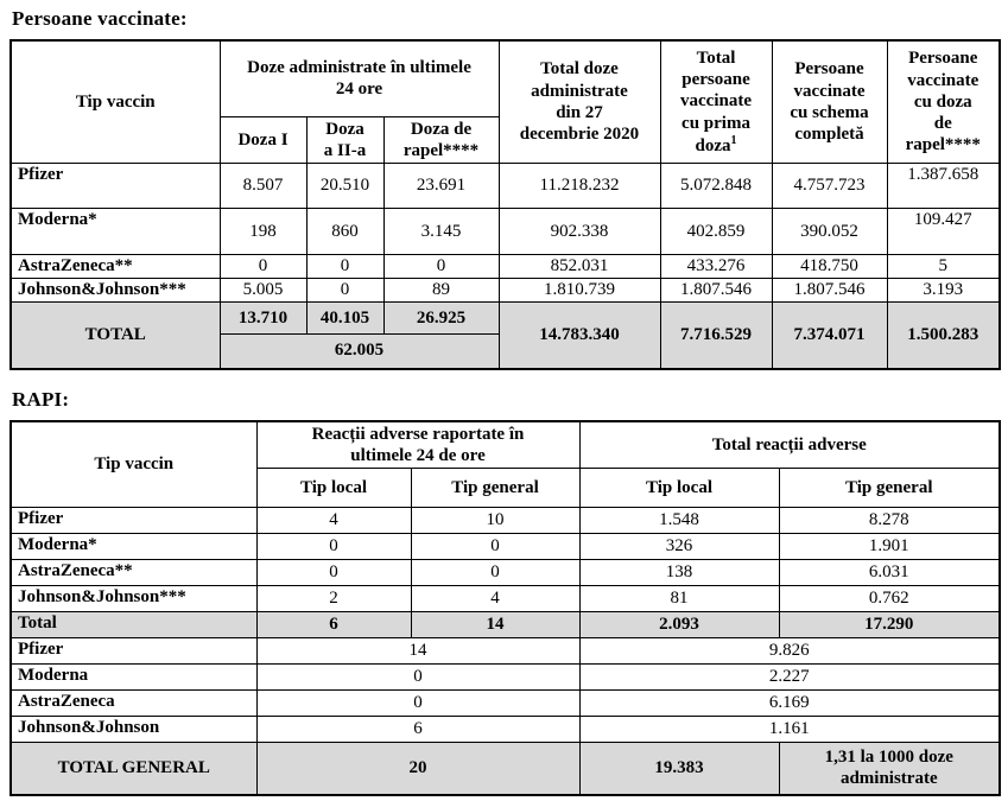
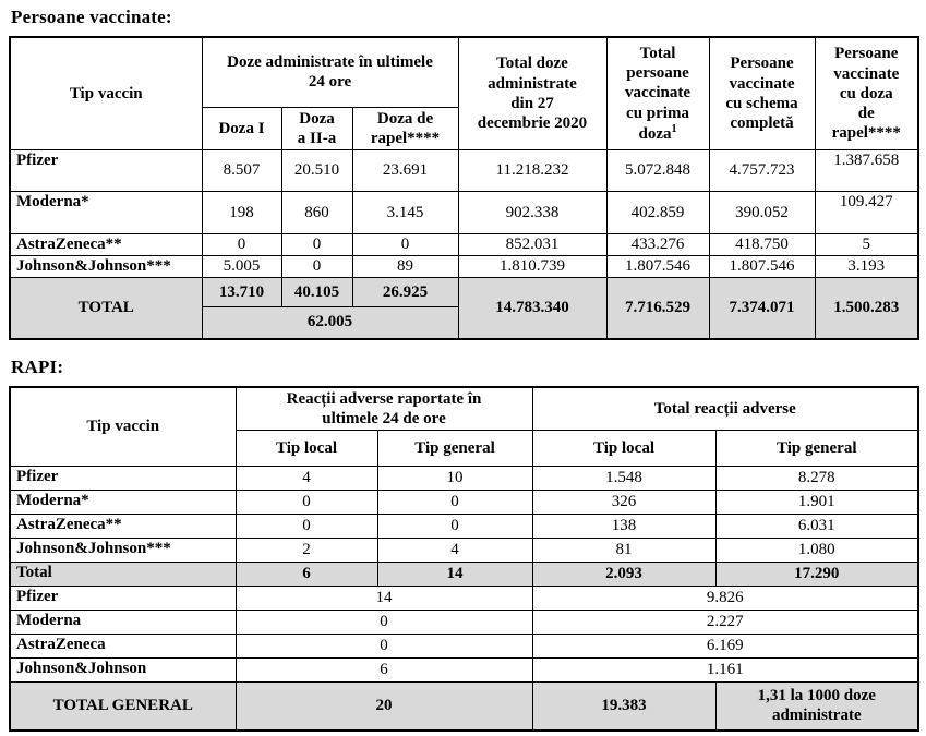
  Persoane vaccinate:
  Tip vaccin	Doze administrate în ultimele 24 ore	Total doze administrate din 27 decembrie 2020	Total persoane vaccinate cu prima doza1	Persoane vaccinate cu schema completă	Persoane vaccinate cu doza de rapel****
  Doza I	Doza a II-a	Doza de rapel****
  Pfizer	8.507	20.510	23.691	11.218.232	5.072.848	4.757.723	1.387.658
  Moderna*	198	860	3.145	902.338	402.859	390.052	109.427
  AstraZeneca**	0	0	0	852.031	433.276	418.750	5
  Johnson&Johnson***	5.005	0	89	1.810.739	1.807.546	1.807.546	3.193
  TOTAL	13.710	40.105	26.925	14.783.340	7.716.529	7.374.071	1.500.283
  62.005
  RAPI:
  Tip vaccin	Reacții adverse raportate în ultimele 24 de ore	Total reacții adverse
  Tip local	Tip general	Tip local	Tip general
  Pfizer	4	10	1.548	8.278
  Moderna*	0	0	326	1.901
  AstraZeneca**	0	0	138	6.031
- Johnson&Johnson***	2	4	81	0.762
+ Johnson&Johnson***	2	4	81	1.080
  Total	6	14	2.093	17.290
  Pfizer	14	9.826
  Moderna	0	2.227
  AstraZeneca	0	6.169
  Johnson&Johnson	6	1.161
  TOTAL GENERAL	20	19.383	1,31 la 1000 doze administrate
